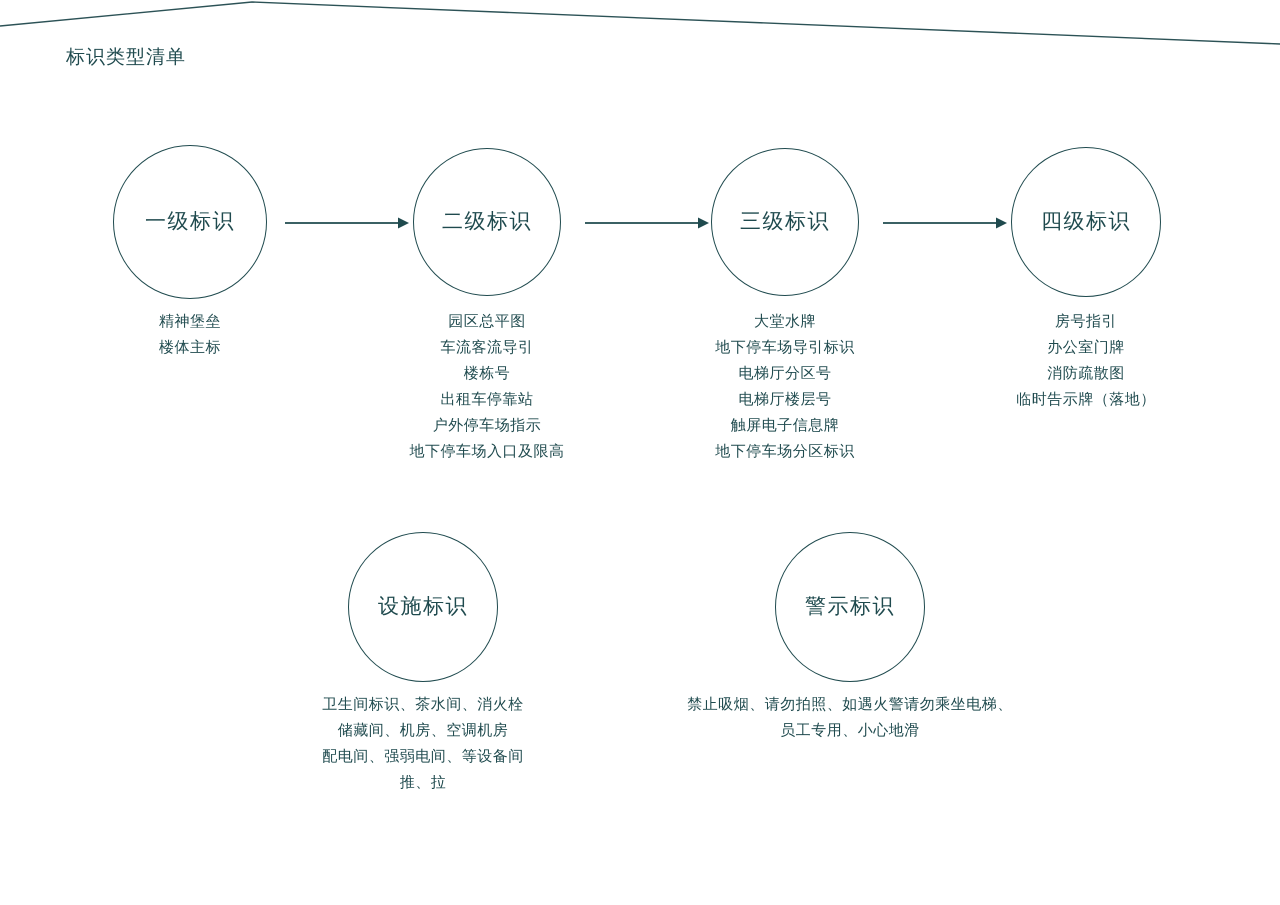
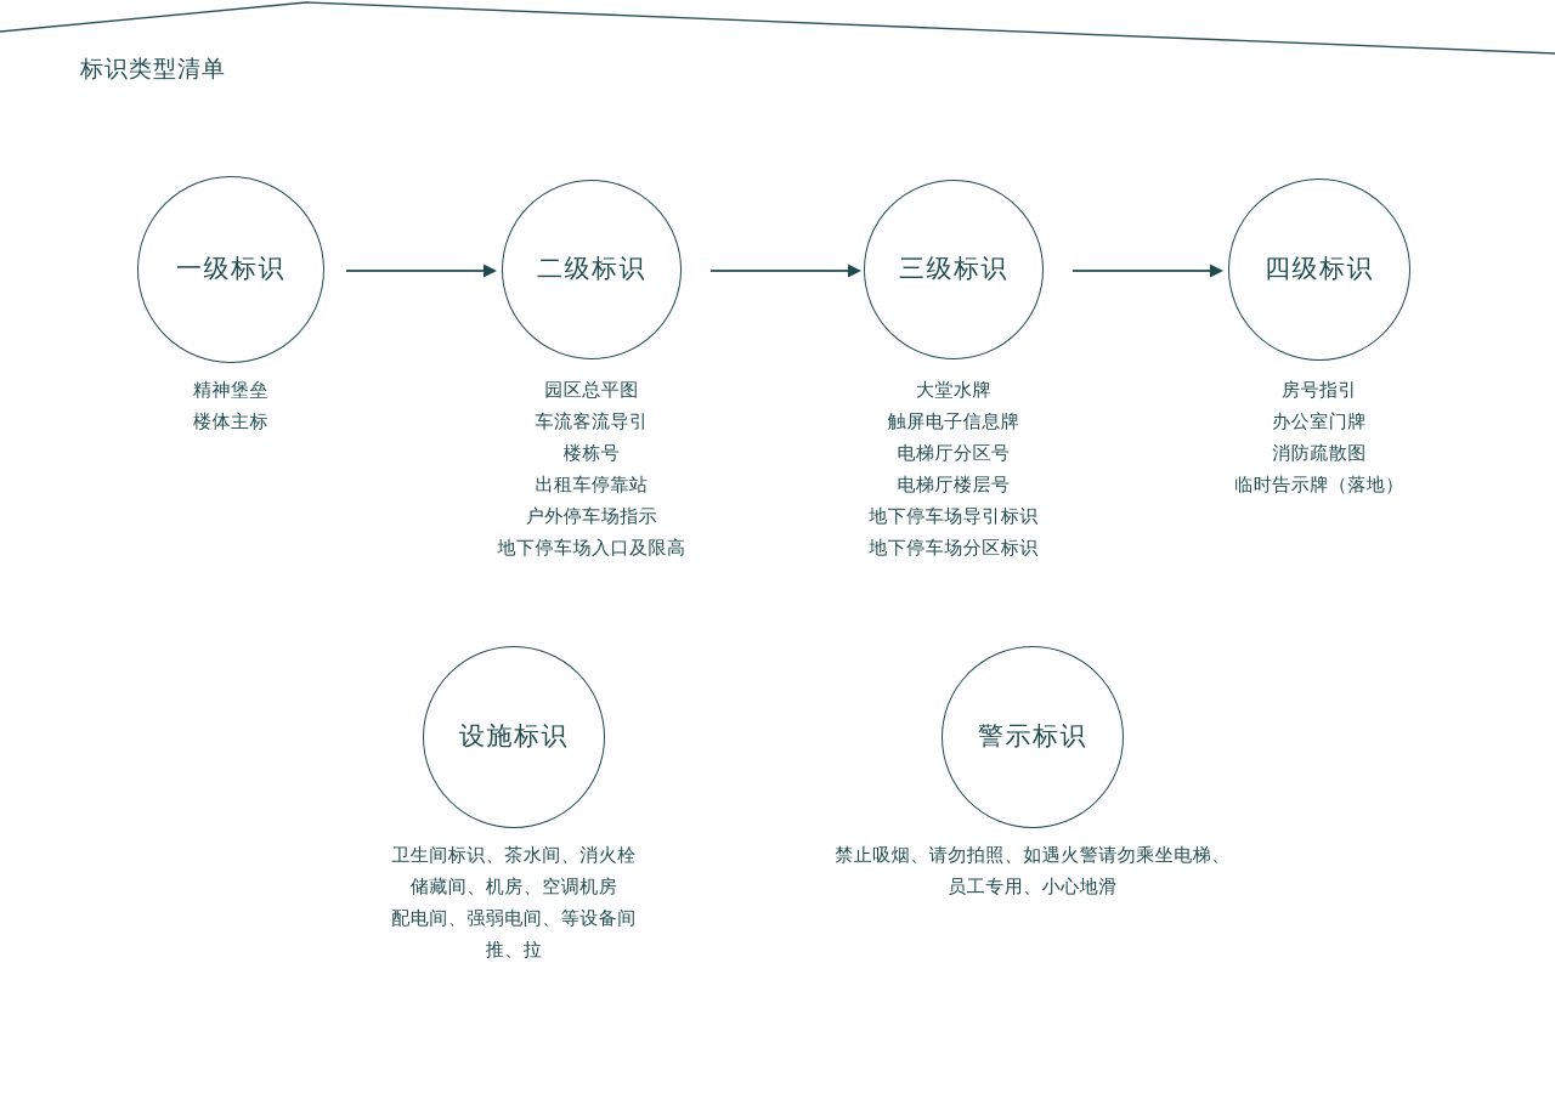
  标识类型清单
  一级标识
  二级标识
  三级标识
  四级标识
  精神堡垒
  楼体主标
  园区总平图
  车流客流导引
  楼栋号
  出租车停靠站
  户外停车场指示
  地下停车场入口及限高
  大堂水牌
- 地下停车场导引标识
+ 触屏电子信息牌
  电梯厅分区号
  电梯厅楼层号
- 触屏电子信息牌
+ 地下停车场导引标识
  地下停车场分区标识
  房号指引
  办公室门牌
  消防疏散图
  临时告示牌（落地）
  设施标识
  警示标识
  卫生间标识、茶水间、消火栓
  储藏间、机房、空调机房
  配电间、强弱电间、等设备间
  推、拉
  禁止吸烟、请勿拍照、如遇火警请勿乘坐电梯、
  员工专用、小心地滑
